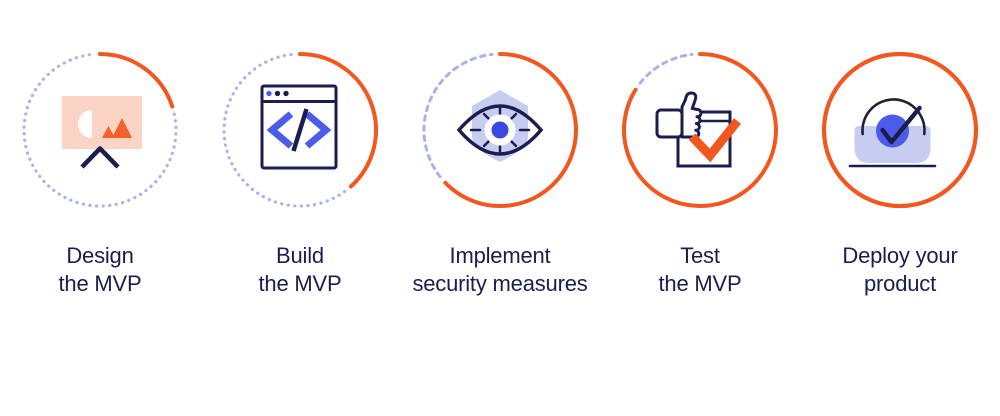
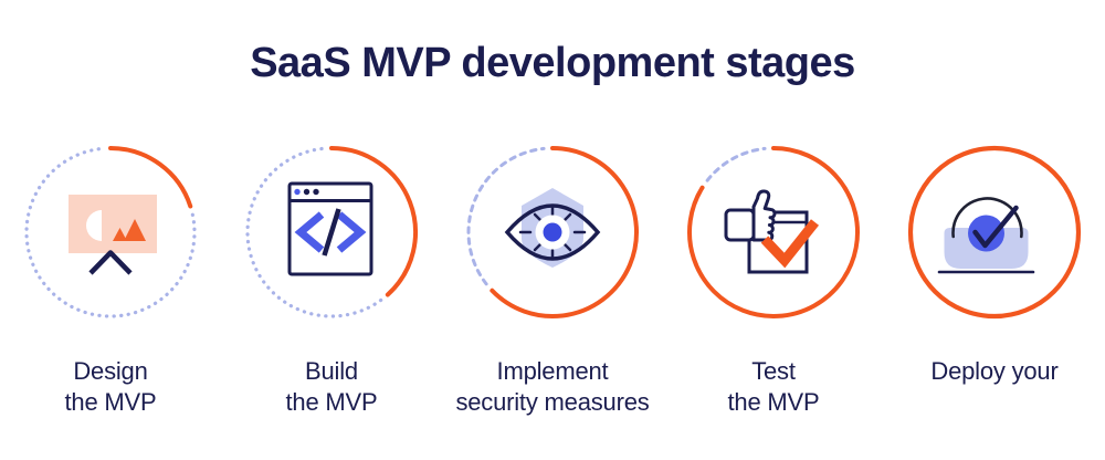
+ SaaS MVP development stages
  Design
  the MVP
  Build
  the MVP
  Implement
  security measures
  Test
  the MVP
  Deploy your
- product
